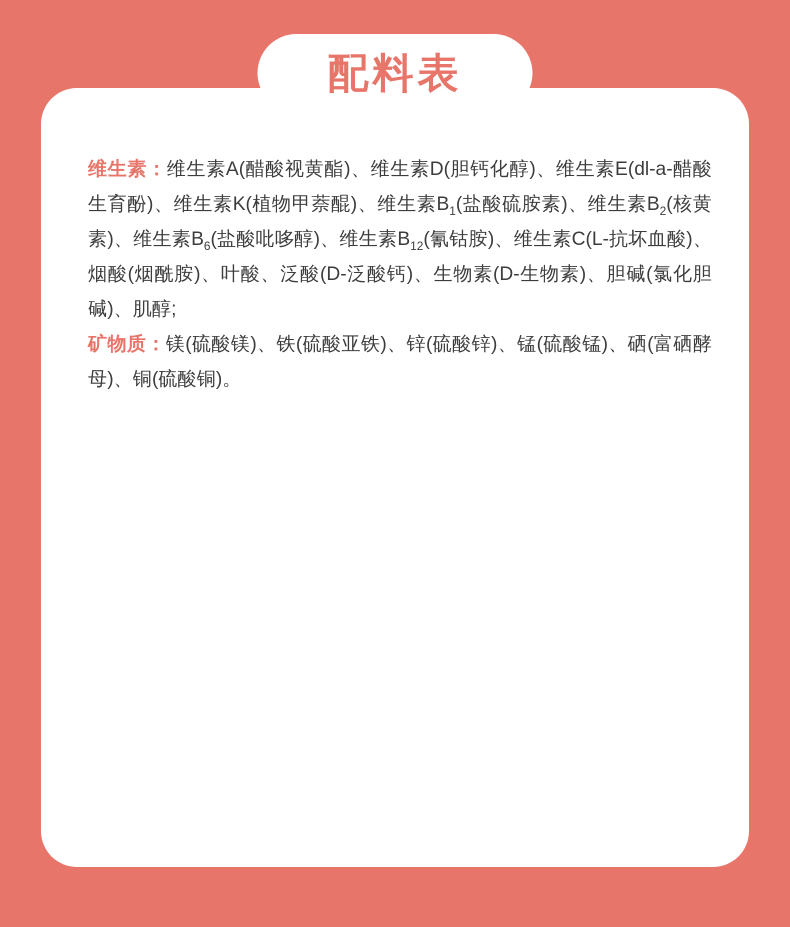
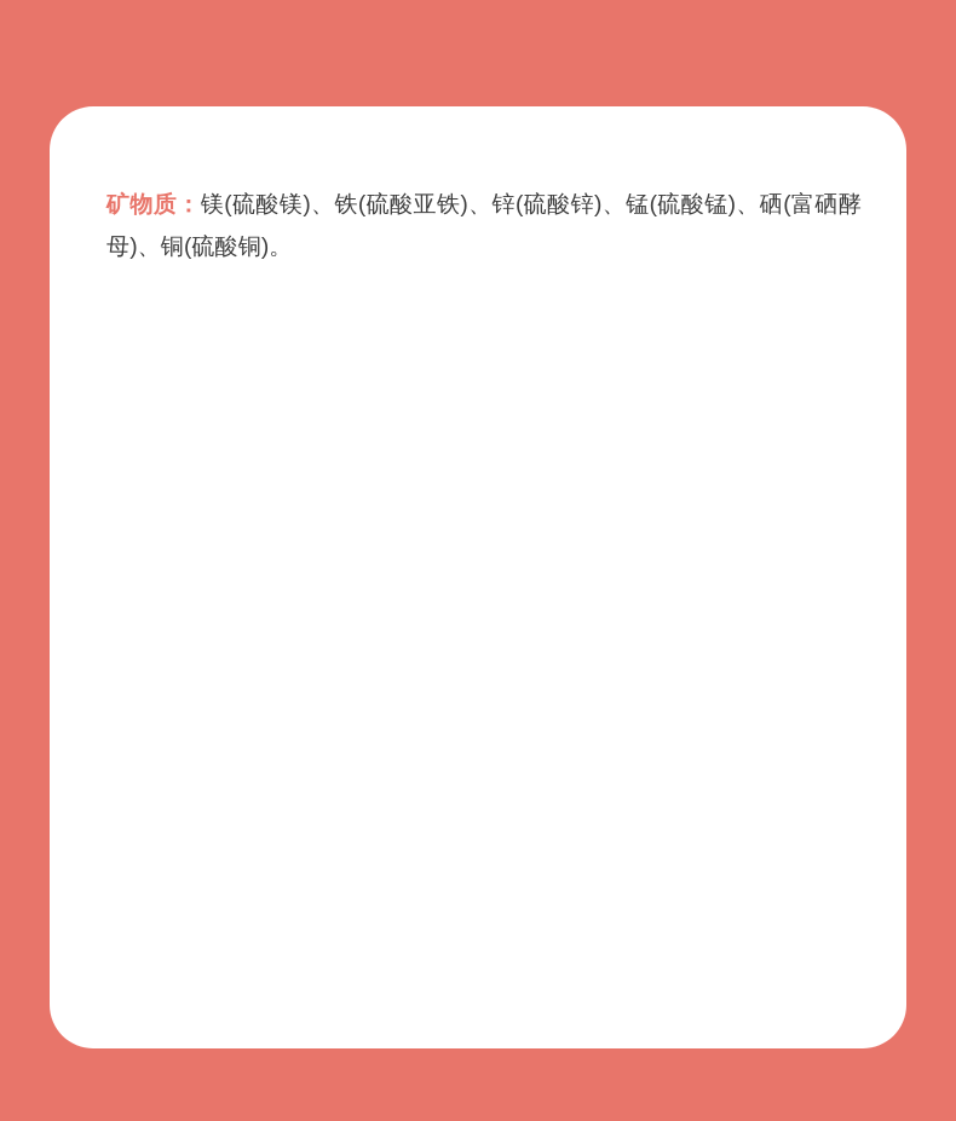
- 配料表
- 维生素：维生素A(醋酸视黄酯)、维生素D(胆钙化醇)、维生素E(dl-a-醋酸生育酚)、维生素K(植物甲萘醌)、维生素B1(盐酸硫胺素)、维生素B2(核黄素)、维生素B6(盐酸吡哆醇)、维生素B12(氰钴胺)、维生素C(L-抗坏血酸)、烟酸(烟酰胺)、叶酸、泛酸(D-泛酸钙)、生物素(D-生物素)、胆碱(氯化胆碱)、肌醇;
  矿物质：镁(硫酸镁)、铁(硫酸亚铁)、锌(硫酸锌)、锰(硫酸锰)、硒(富硒酵母)、铜(硫酸铜)。
